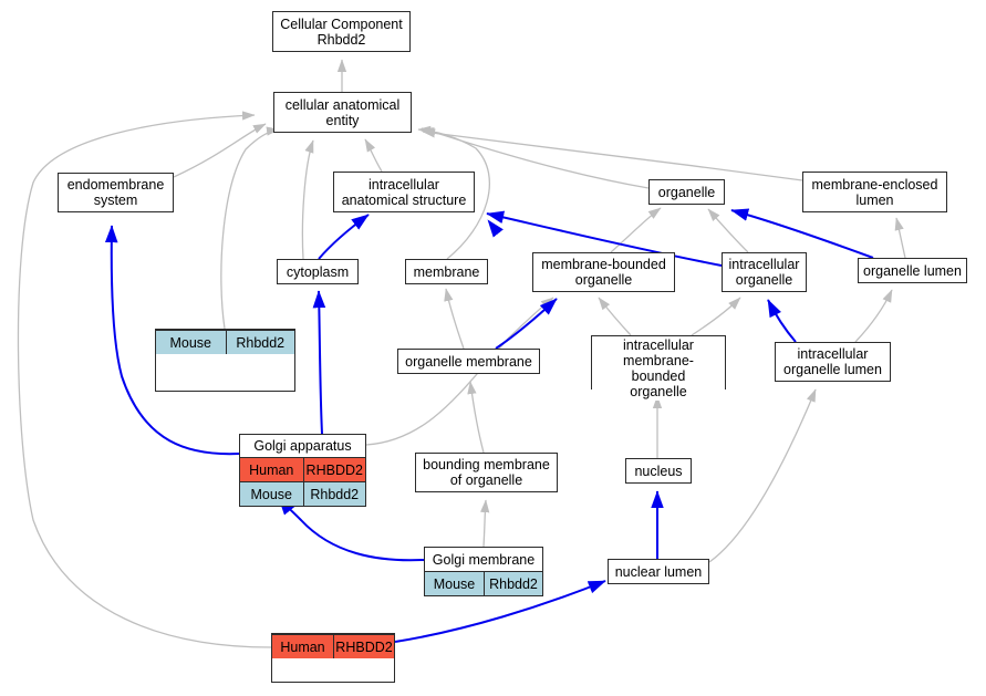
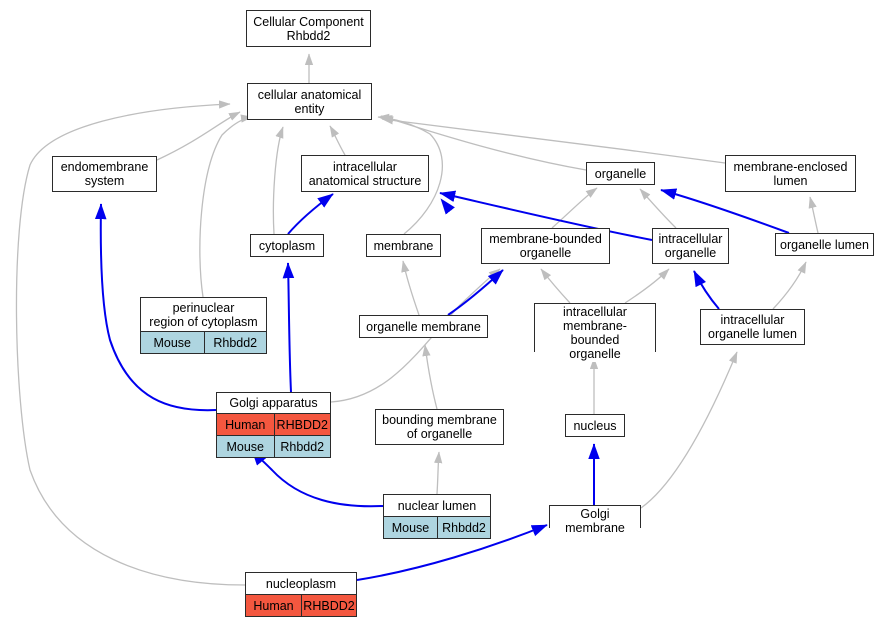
  Cellular Component
  Rhbdd2
  cellular anatomical
  entity
  endomembrane
  system
  intracellular
  anatomical structure
  organelle
  membrane-enclosed
  lumen
  cytoplasm
  membrane
  membrane-bounded
  organelle
  intracellular
  organelle
  organelle lumen
+ perinuclear
+ region of cytoplasm
  Mouse
  Rhbdd2
  organelle membrane
  intracellular
  membrane-bounded
  organelle
  intracellular
  organelle lumen
  Golgi apparatus
  Human
  RHBDD2
  Mouse
  Rhbdd2
  bounding membrane
  of organelle
  nucleus
- Golgi membrane
+ nuclear lumen
  Mouse
  Rhbdd2
- nuclear lumen
+ Golgi membrane
+ nucleoplasm
  Human
  RHBDD2
